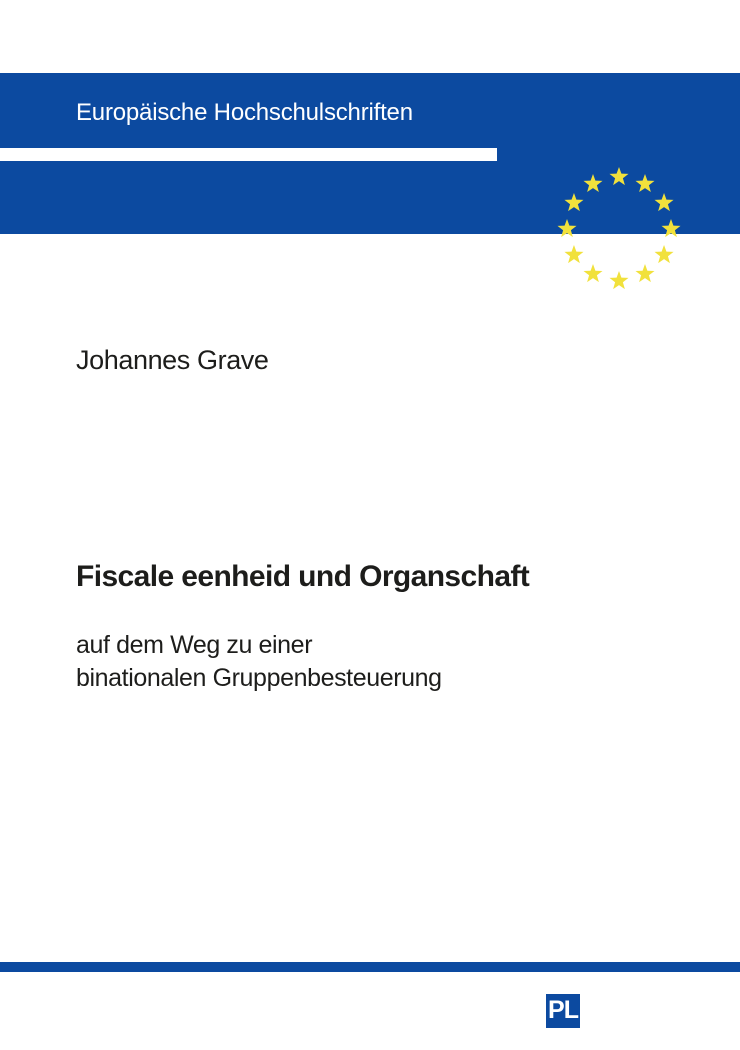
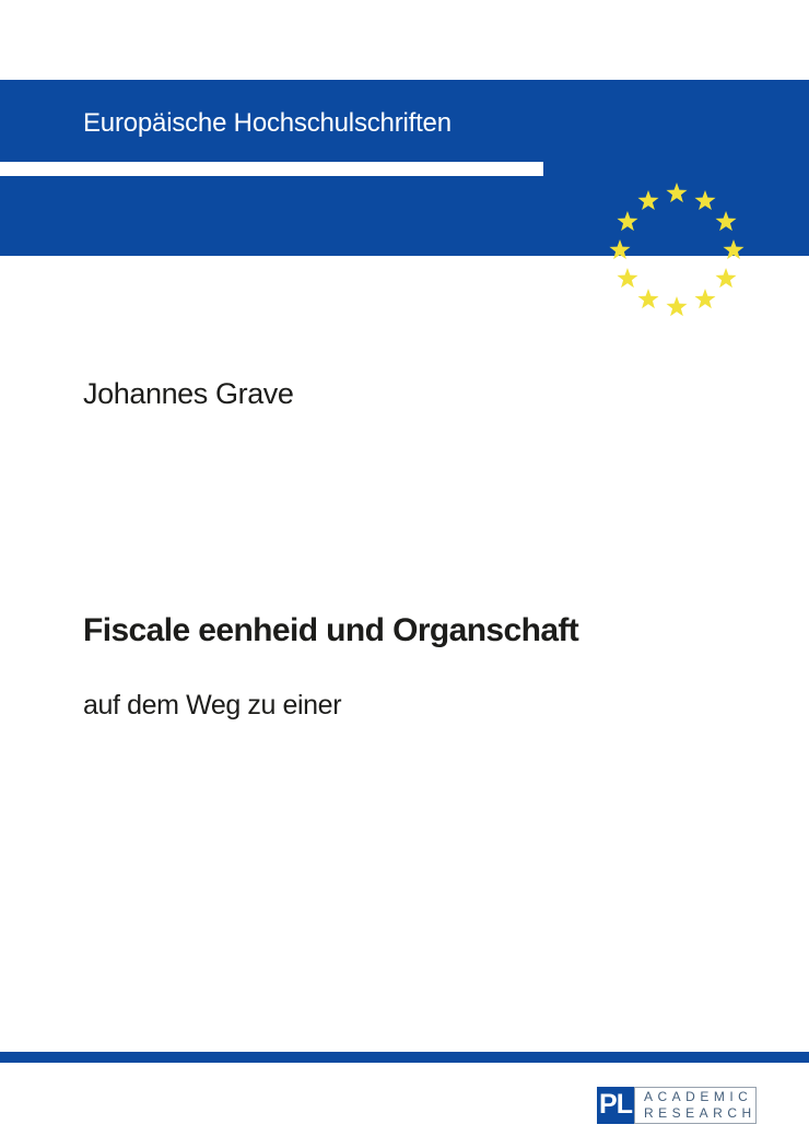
  Europäische Hochschulschriften
  Johannes Grave
  Fiscale eenheid und Organschaft
  auf dem Weg zu einer
- binationalen Gruppenbesteuerung
  PL
+ ACADEMIC
+ RESEARCH
